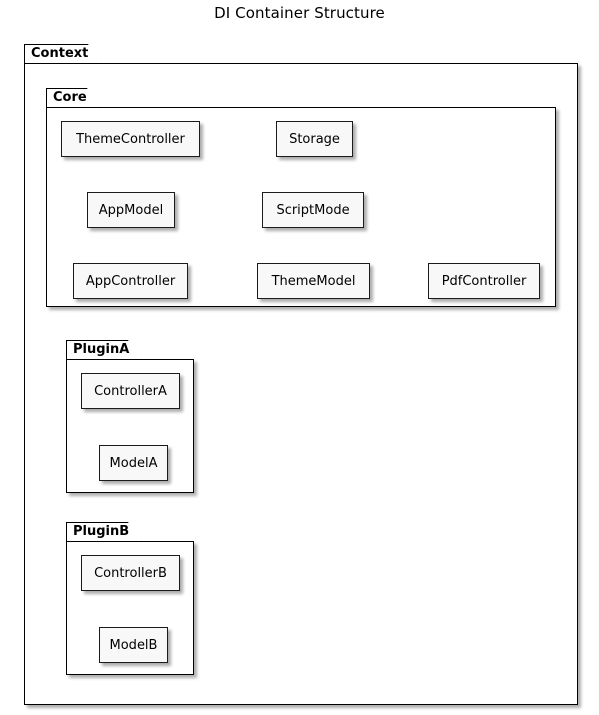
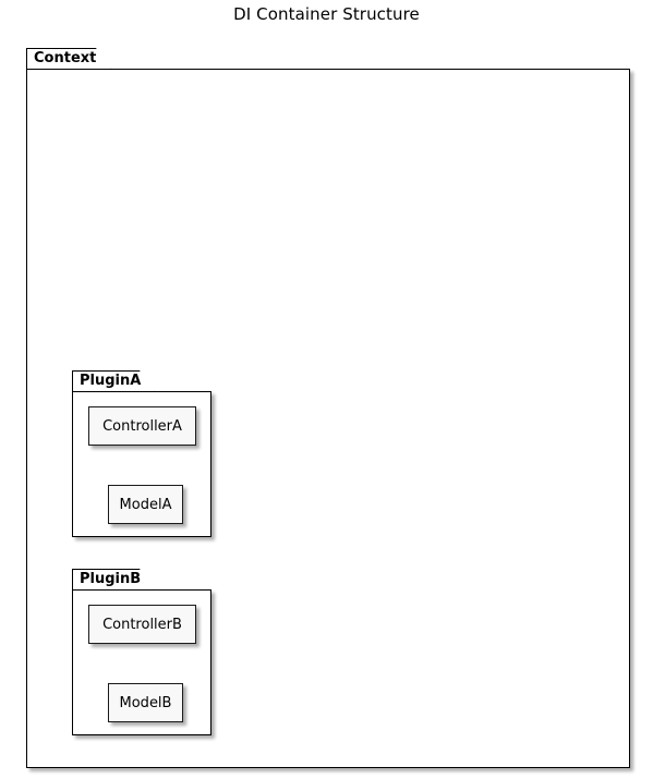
  DI Container Structure
  Context
- Core
- ThemeController
- Storage
- AppModel
- ScriptMode
- AppController
- ThemeModel
- PdfController
  PluginA
  ControllerA
  ModelA
  PluginB
  ControllerB
  ModelB
